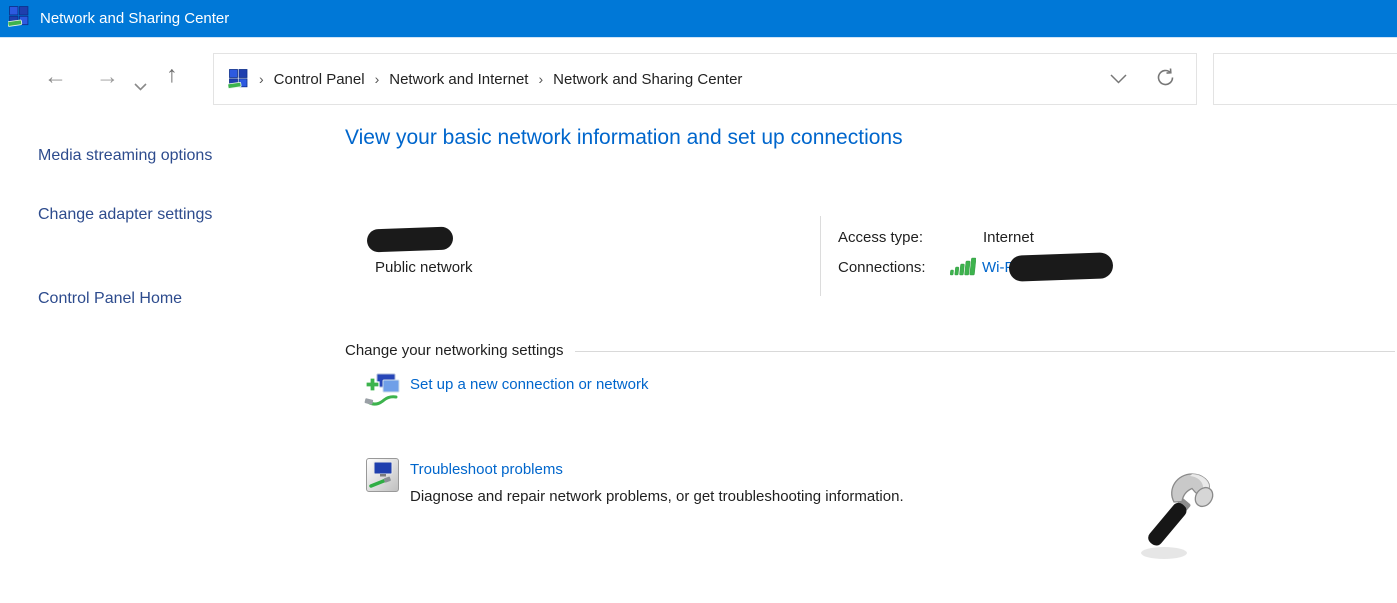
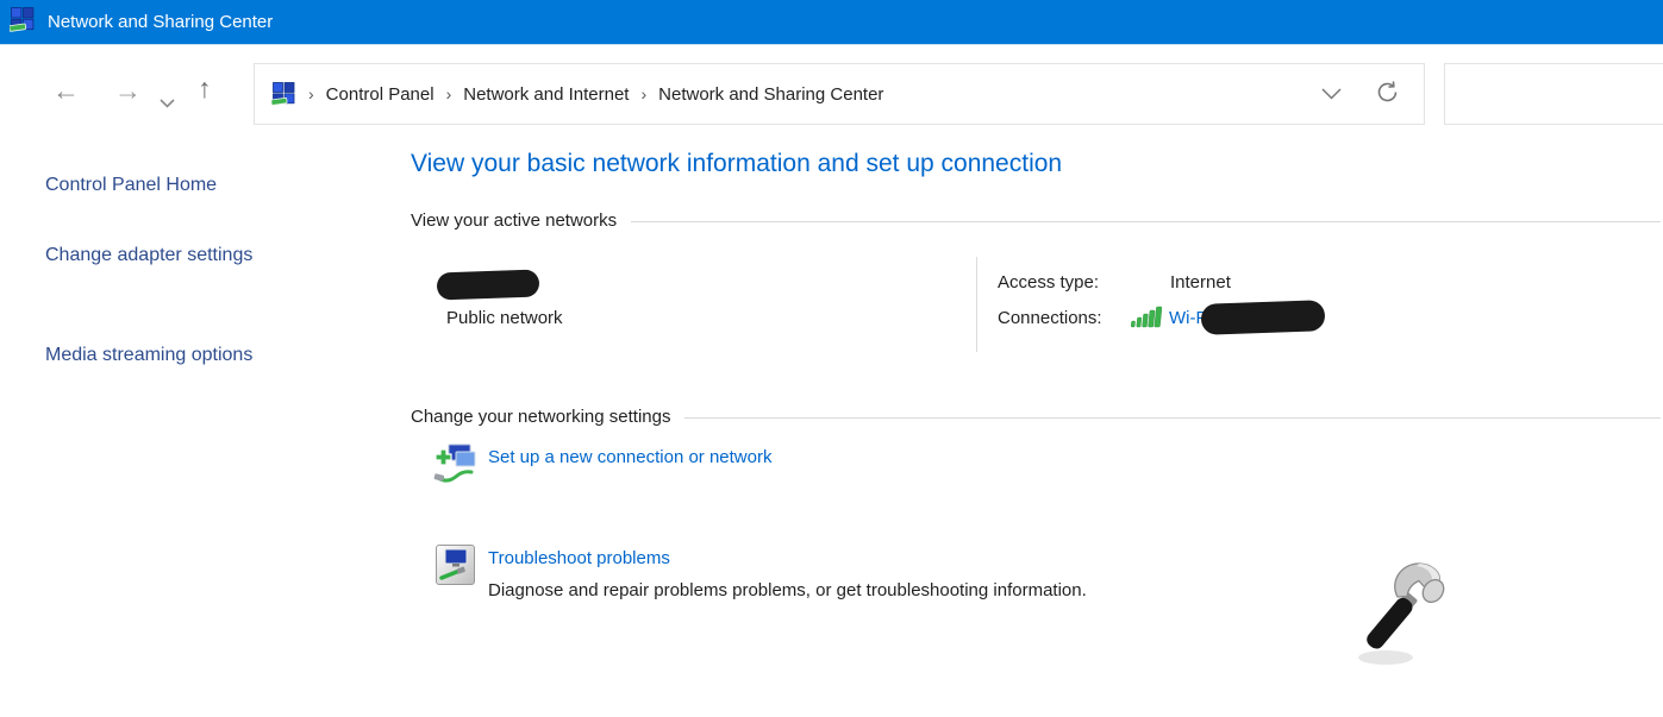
  Network and Sharing Center
  ←
  →
  ↑
  ›
  Control Panel
  ›
  Network and Internet
  ›
  Network and Sharing Center
- Media streaming options
+ Control Panel Home
  Change adapter settings
- Control Panel Home
+ Media streaming options
- View your basic network information and set up connections
+ View your basic network information and set up connection
+ View your active networks
  Public network
  Access type:
  Internet
  Connections:
  Change your networking settings
  Set up a new connection or network
  Troubleshoot problems
- Diagnose and repair network problems, or get troubleshooting information.
+ Diagnose and repair problems problems, or get troubleshooting information.
